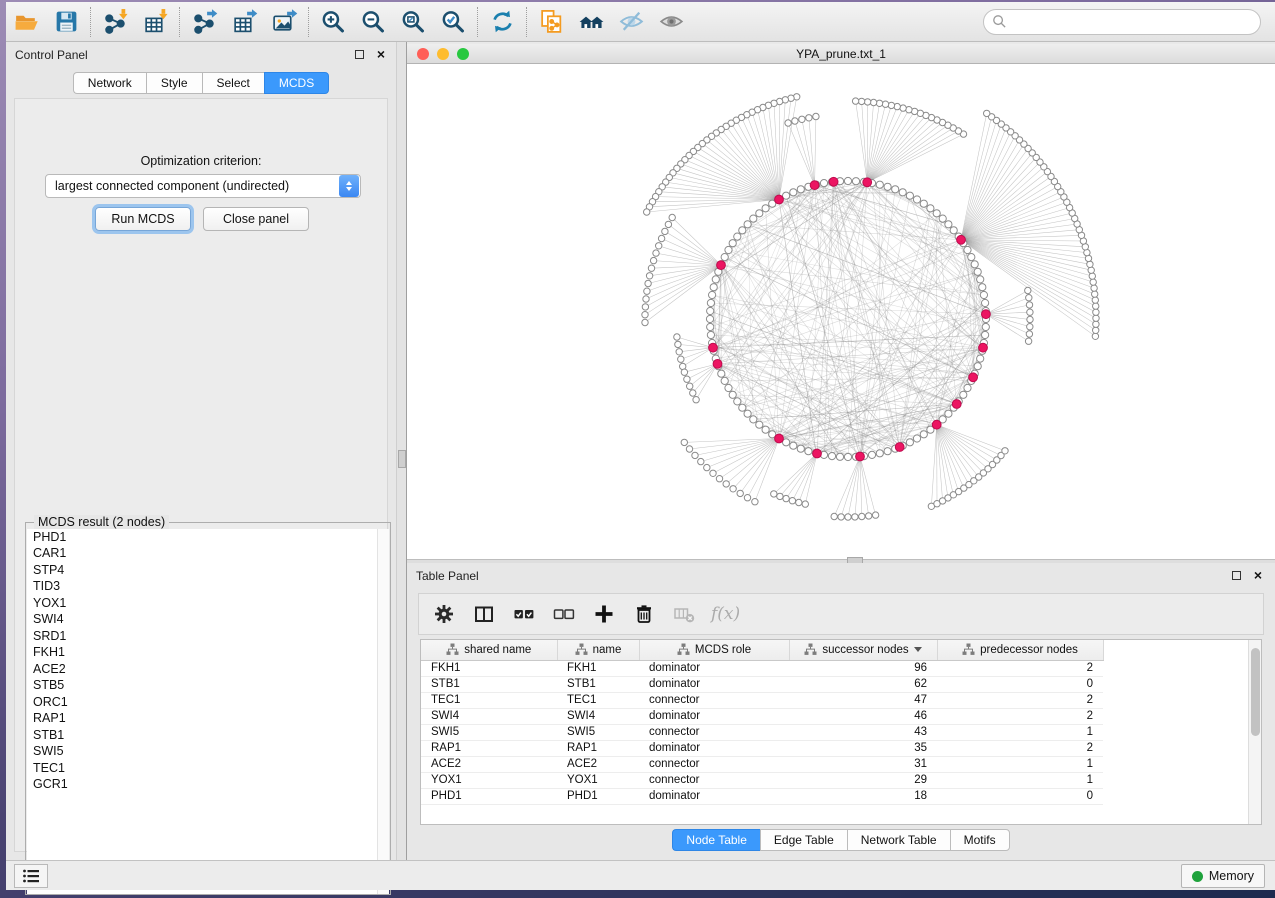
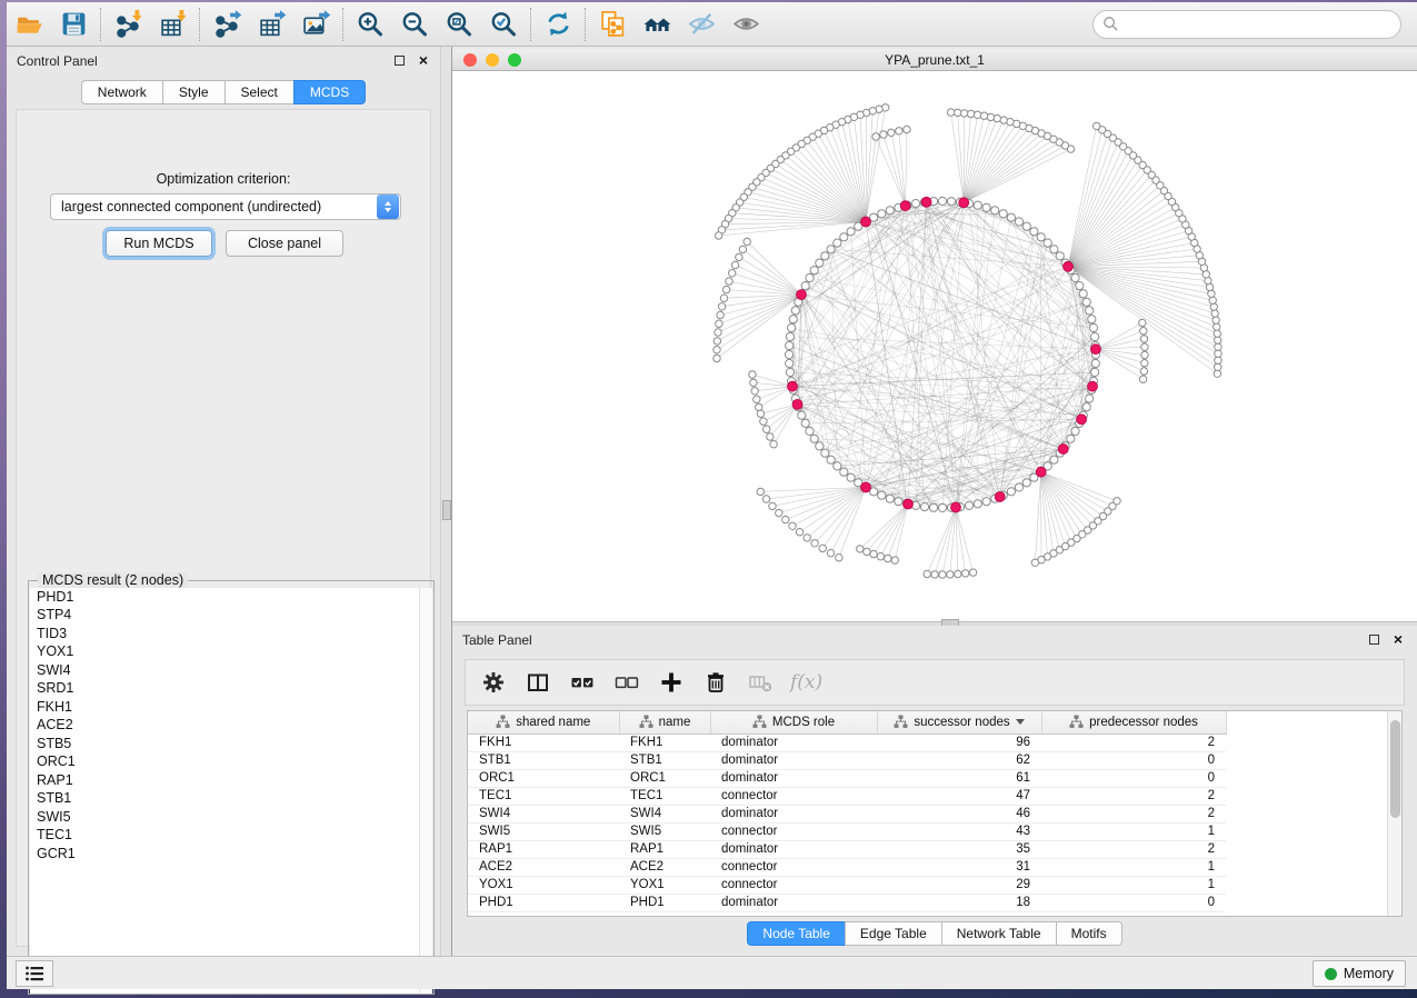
  Control Panel
  ×
  Network
  Style
  Select
  MCDS
  Optimization criterion:
  largest connected component (undirected)
  Run MCDS
  Close panel
  MCDS result (2 nodes)
  PHD1
- CAR1
  STP4
  TID3
  YOX1
  SWI4
  SRD1
  FKH1
  ACE2
  STB5
  ORC1
  RAP1
  STB1
  SWI5
  TEC1
  GCR1
  YPA_prune.txt_1
  Table Panel
  ×
  f(x)
  shared name	name	MCDS role	successor nodes	predecessor nodes
  FKH1	FKH1	dominator	96	2
  STB1	STB1	dominator	62	0
+ ORC1	ORC1	dominator	61	0
  TEC1	TEC1	connector	47	2
  SWI4	SWI4	dominator	46	2
  SWI5	SWI5	connector	43	1
  RAP1	RAP1	dominator	35	2
  ACE2	ACE2	connector	31	1
  YOX1	YOX1	connector	29	1
  PHD1	PHD1	dominator	18	0
  Node Table
  Edge Table
  Network Table
  Motifs
  Memory
